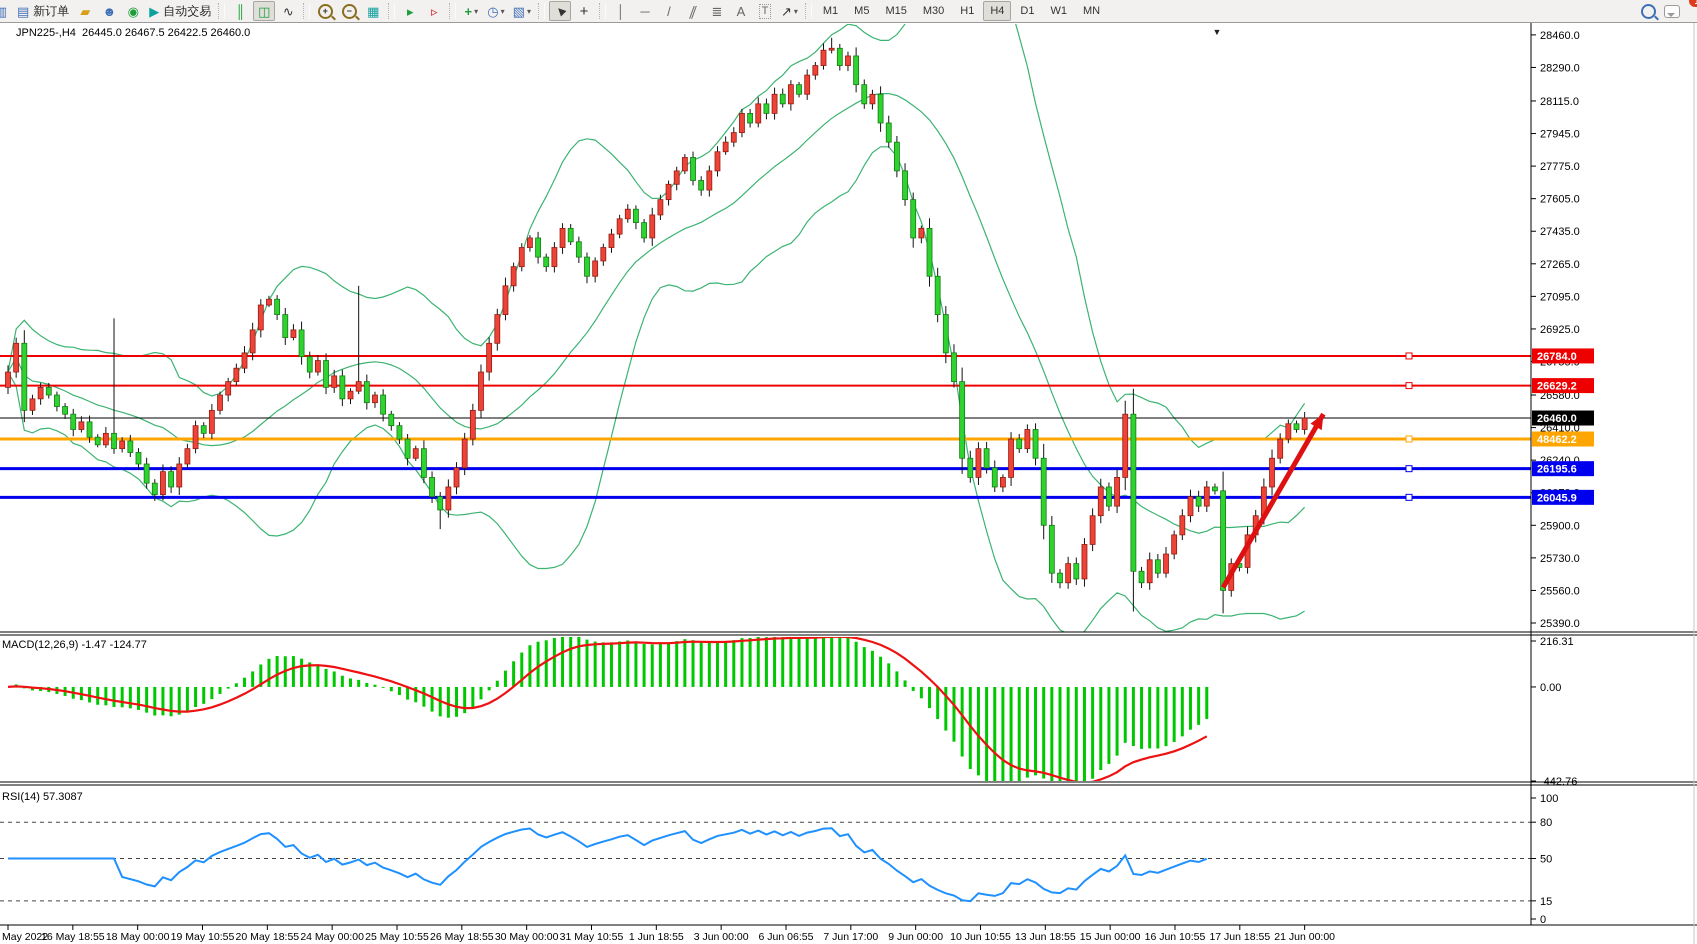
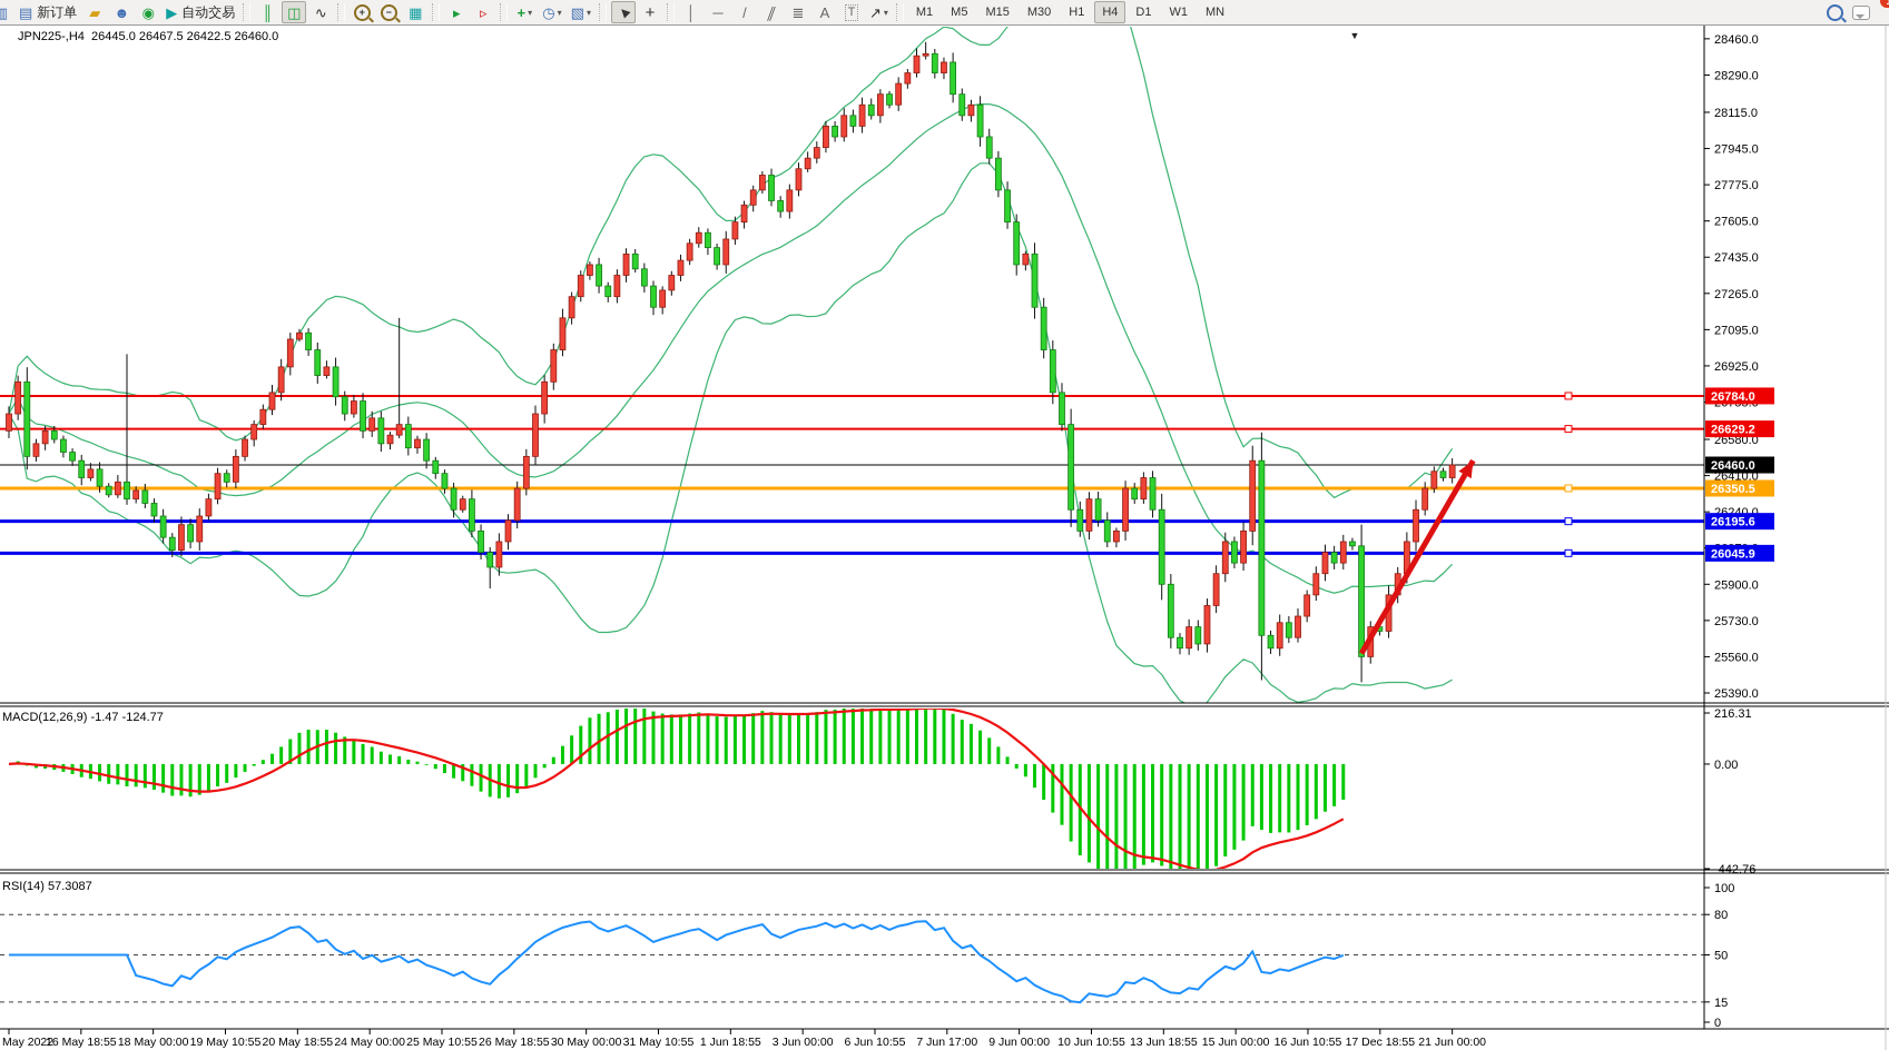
  ▥
  ▤
  新订单
  ▰
  ☻
  ◉
  ▶
  自动交易
  ║
  ◫
  ∿
  +
  −
  ▦
  ▸
  ▹
  +
  ▾
  ◷
  ▾
  ▧
  ▾
  +
  │
  ─
  /
  ≣
  A
  T
  ↗
  ▾
  M1
  M5
  M15
  M30
  H1
  H4
  D1
  W1
  MN
  ▼
  28460.0
  28290.0
  28115.0
  27945.0
  27775.0
  27605.0
  27435.0
  27265.0
  27095.0
  26925.0
  26580.0
  26410.0
  26240.0
  25900.0
  25730.0
  25560.0
  25390.0
  26784.0
  26629.2
  26460.0
- 48462.2
+ 26350.5
  26195.6
  26045.9
  216.31
  0.00
  -442.76
  100
  80
  50
  15
  0
  May 2022
  16 May 18:55
  18 May 00:00
  19 May 10:55
  20 May 18:55
  24 May 00:00
  25 May 10:55
  26 May 18:55
  30 May 00:00
  31 May 10:55
  1 Jun 18:55
  3 Jun 00:00
- 6 Jun 06:55
+ 6 Jun 10:55
  7 Jun 17:00
  9 Jun 00:00
  10 Jun 10:55
  13 Jun 18:55
  15 Jun 00:00
  16 Jun 10:55
- 17 Jun 18:55
+ 17 Dec 18:55
  21 Jun 00:00
  JPN225-,H4 26445.0 26467.5 26422.5 26460.0
  MACD(12,26,9) -1.47 -124.77
  RSI(14) 57.3087
